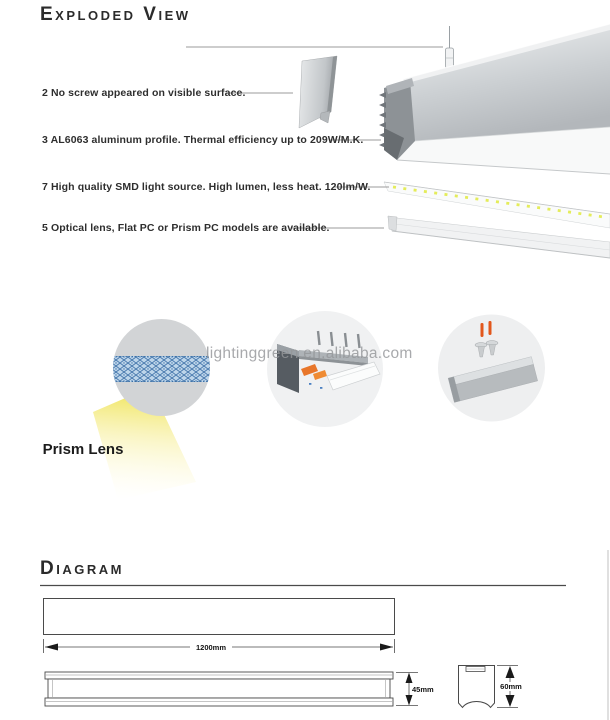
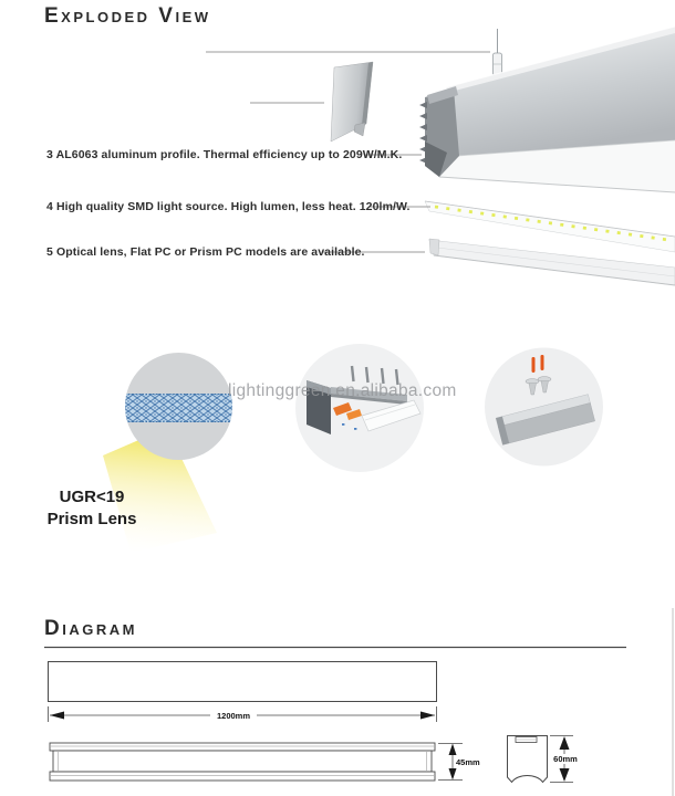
  Exploded View
  Diagram
- 2 No screw appeared on visible surface.
  3 AL6063 aluminum profile. Thermal efficiency up to 209W/M.K.
- 7 High quality SMD light source. High lumen, less heat. 120lm/W.
+ 4 High quality SMD light source. High lumen, less heat. 120lm/W.
  5 Optical lens, Flat PC or Prism PC models are available.
+ UGR<19
  Prism Lens
  1200mm
  45mm
  60mm
  lightinggreen.en.alibaba.com
